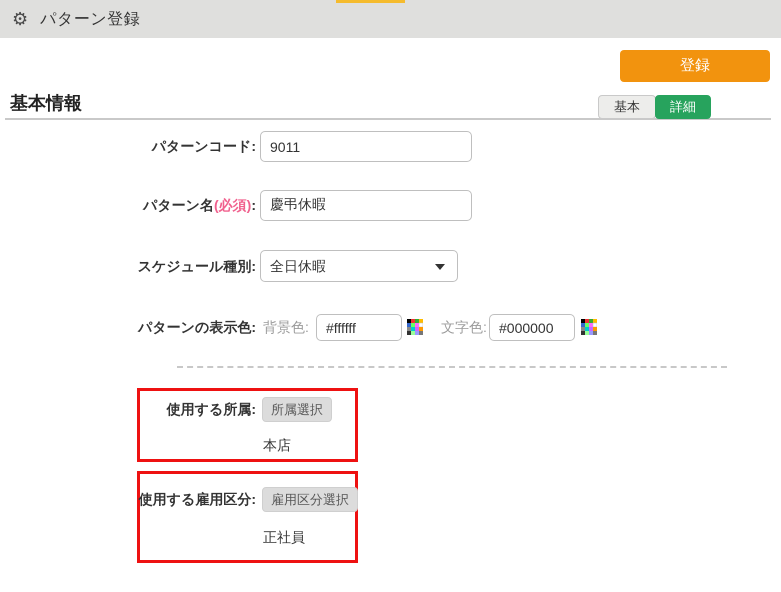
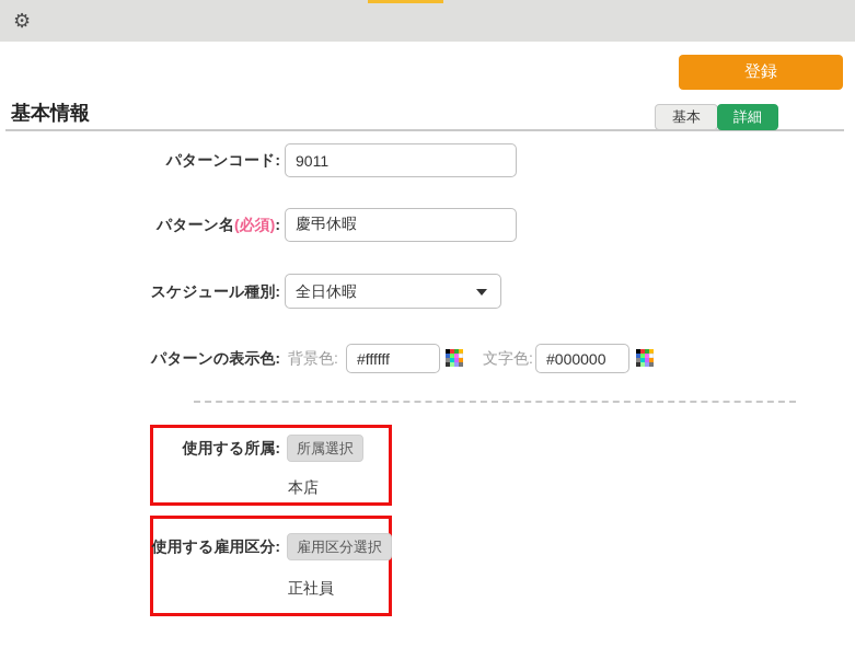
  ⚙
- パターン登録
  登録
  基本情報
  基本
  詳細
  パターンコード:
  9011
  パターン名(必須):
  慶弔休暇
  スケジュール種別:
  全日休暇
  パターンの表示色:
  背景色:
  #ffffff
  文字色:
  #000000
  使用する所属:
  所属選択
  本店
  使用する雇用区分:
  雇用区分選択
  正社員
